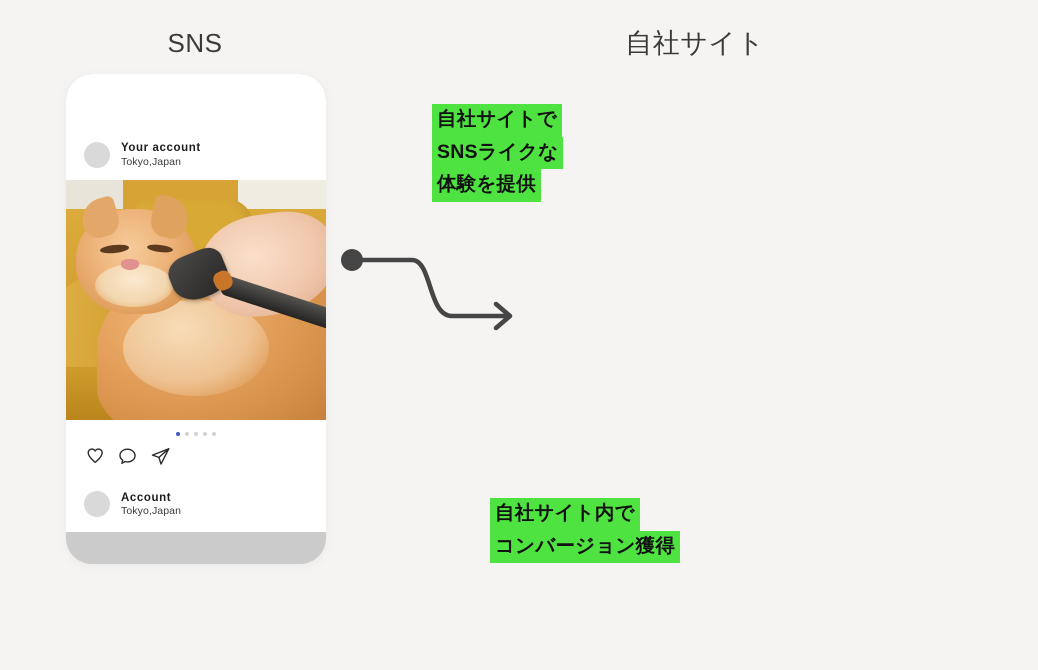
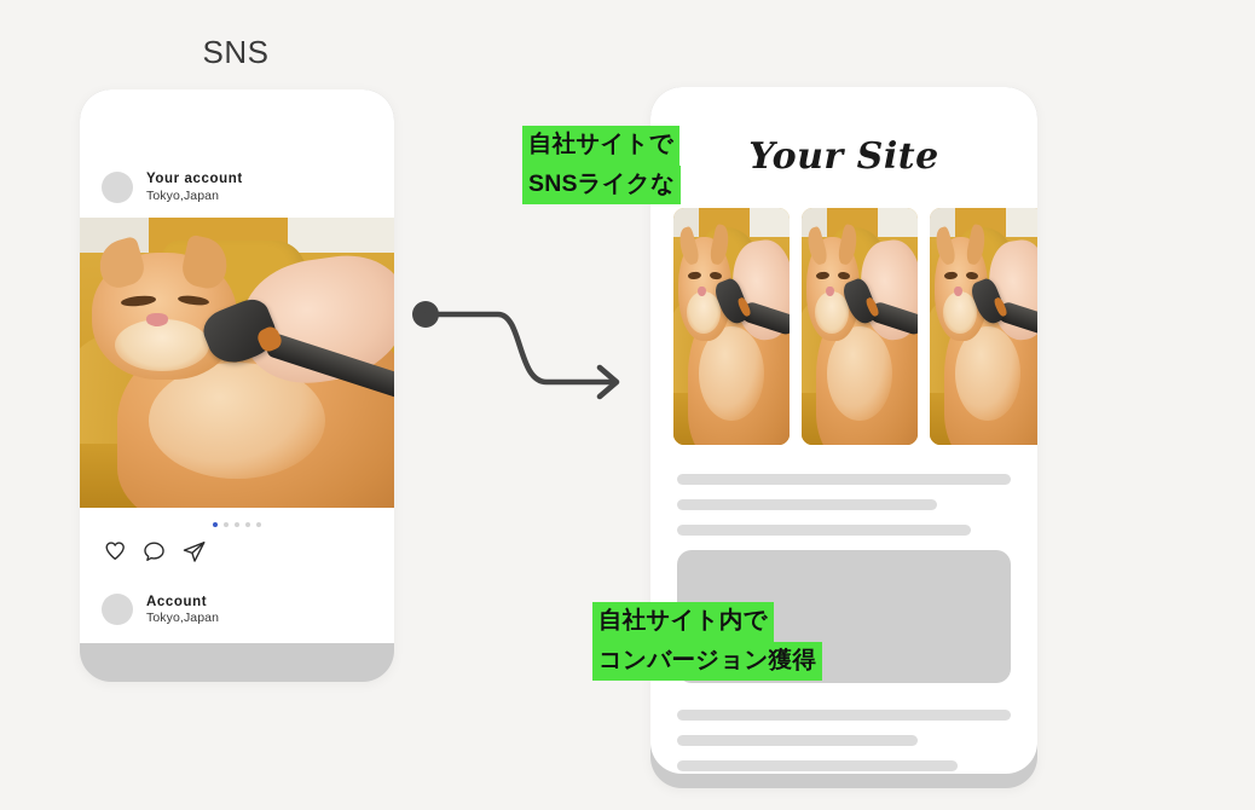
  SNS
- 自社サイト
  Your account
  Tokyo,Japan
  Account
  Tokyo,Japan
+ Your Site
  自社サイトで
  SNSライクな
- 体験を提供
  自社サイト内で
  コンバージョン獲得
